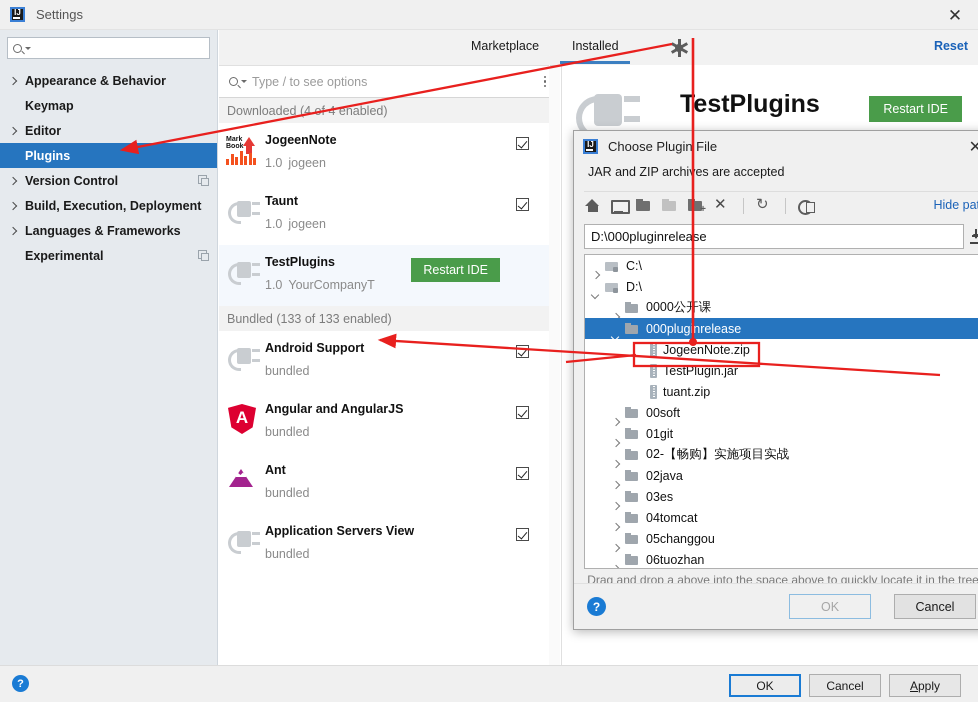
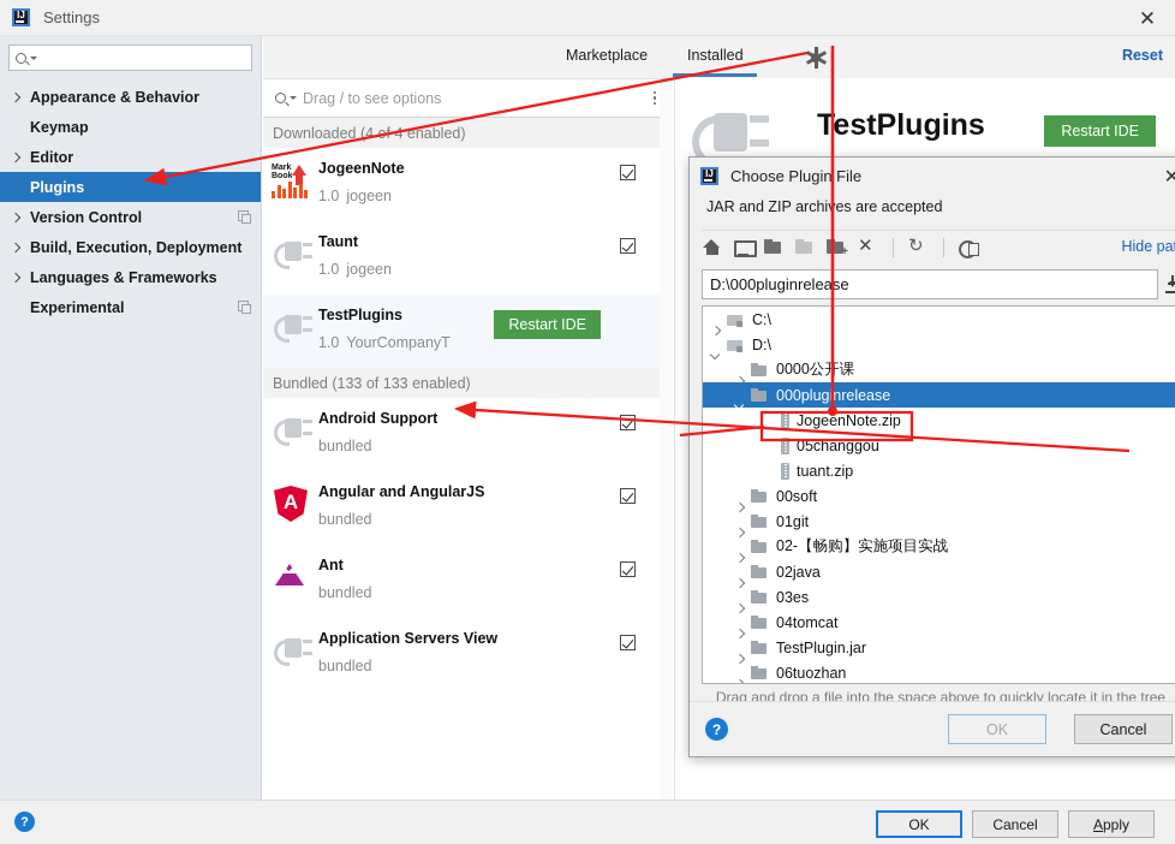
  Settings
  ✕
  Appearance & Behavior
  Keymap
  Editor
  Plugins
  Version Control
  Build, Execution, Deployment
  Languages & Frameworks
  Experimental
- Type / to see options
+ Drag / to see options
  Downloaded (4 o enabled)
  JogeenNote
  1.0 jogeen
  Taunt
  1.0 jogeen
  TestPlugins
  1.0 YourCompanyT
  Restart IDE
  Bundled (133 of 133 enabled)
  Android Support
  bundled
  Angular and AngularJS
  bundled
  Ant
  bundled
  Application Servers View
  bundled
  TestPlugins
  Restart IDE
  Marketplace
  Installed
  Reset
  Choose Plugin File
  ✕
  JAR and ZIP archies are accepted
  +
  ✕
  ↻
  Hide pa
  D:\000pluginrelease
  C:\
  D:\
  0000公课
  000plugnrelease
  JogeenNote.zip
- TestPlugin.jar
+ 05changgou
  tuant.zip
  00soft
  01git
  02-【畅购】实施项目实战
  02java
  03es
  04tomcat
- 05changgou
+ TestPlugin.jar
  06tuozhan
- Drag and drop a above into the space above to quickly locate it in the tree
+ Drag and drop a file into the space above to quickly locate it in the tree
  ?
  OK
  Cancel
  ?
  OK
  Cancel
  Apply
